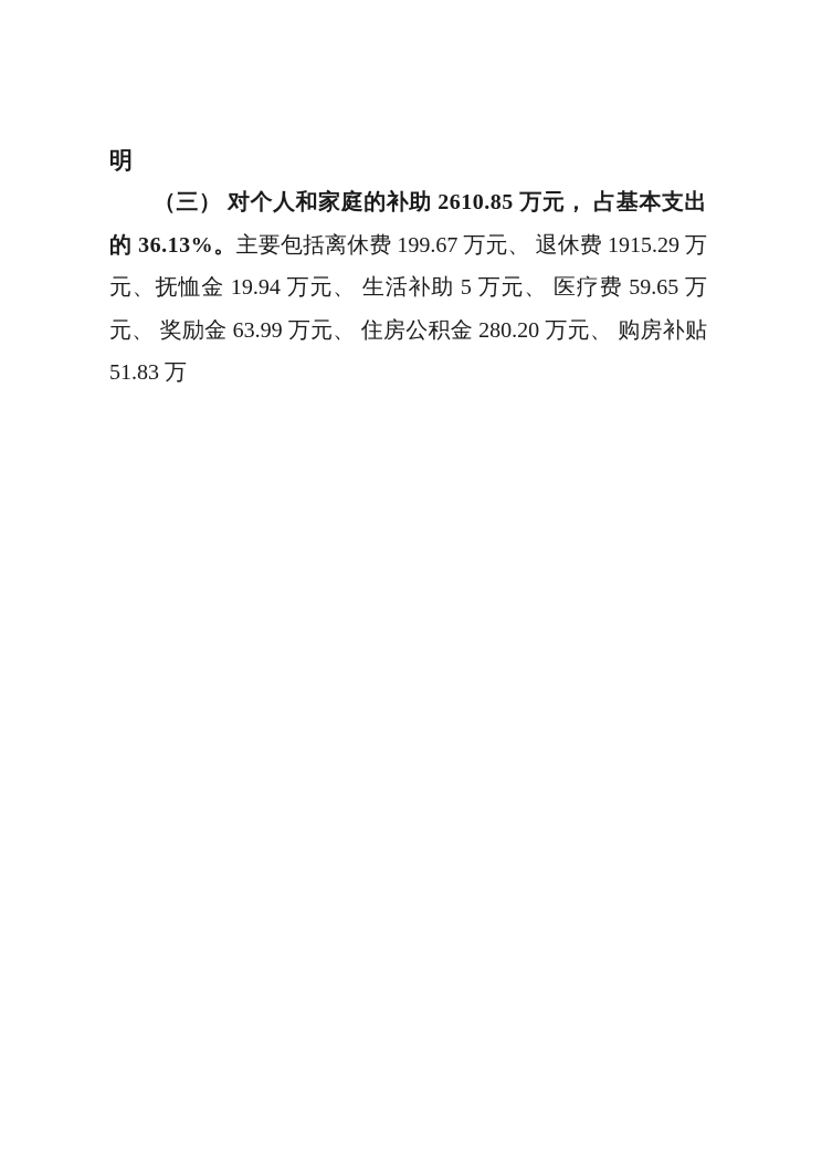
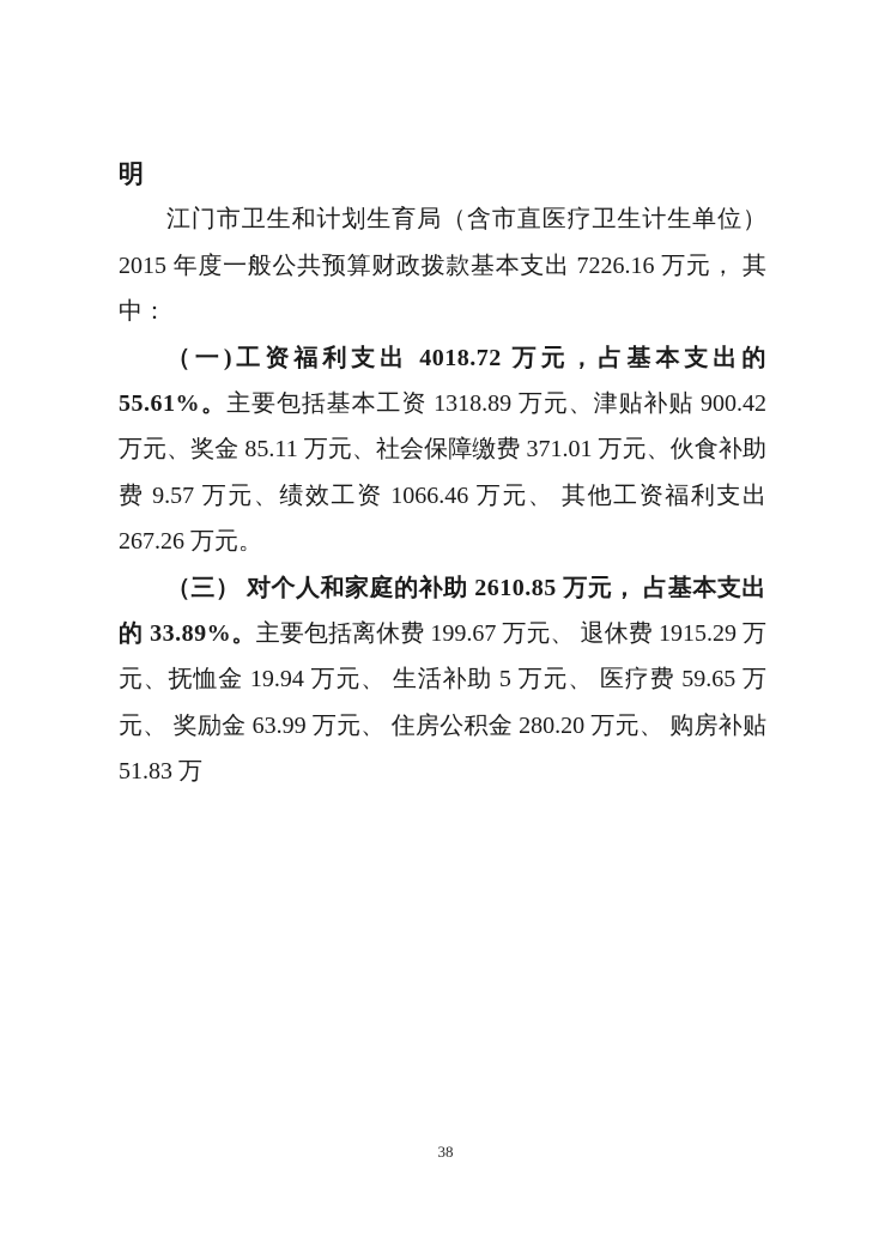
  明
+ 江门市卫生和计划生育局（含市直医疗卫生计生单位）2015 年度一般公共预算财政拨款基本支出 7226.16 万元， 其中：
+ （一)工资福利支出 4018.72 万元，占基本支出的 55.61%。主要包括基本工资 1318.89 万元、津贴补贴 900.42 万元、奖金 85.11 万元、社会保障缴费 371.01 万元、伙食补助费 9.57 万元、绩效工资 1066.46 万元、 其他工资福利支出 267.26 万元。
- （三） 对个人和家庭的补助 2610.85 万元， 占基本支出的 36.13%。主要包括离休费 199.67 万元、 退休费 1915.29 万元、抚恤金 19.94 万元、 生活补助 5 万元、 医疗费 59.65 万元、 奖励金 63.99 万元、 住房公积金 280.20 万元、 购房补贴 51.83 万
+ （三） 对个人和家庭的补助 2610.85 万元， 占基本支出的 33.89%。主要包括离休费 199.67 万元、 退休费 1915.29 万元、抚恤金 19.94 万元、 生活补助 5 万元、 医疗费 59.65 万元、 奖励金 63.99 万元、 住房公积金 280.20 万元、 购房补贴 51.83 万
+ 38
